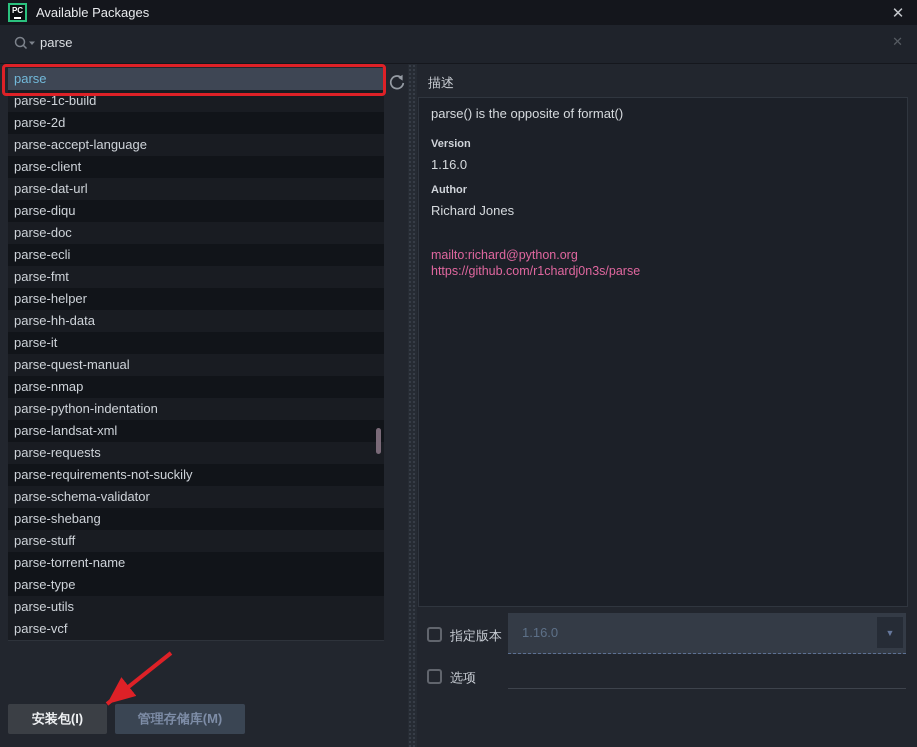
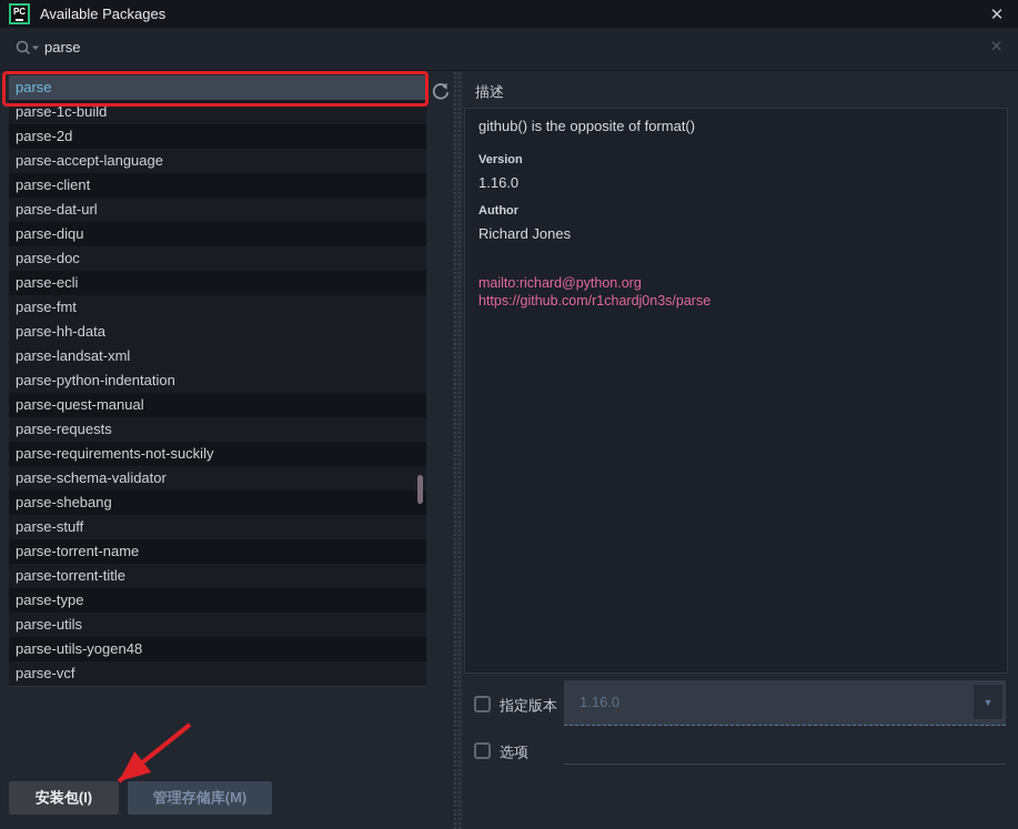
  PC
  Available Packages
  ✕
  parse
  ✕
  parse
  parse-1c-build
  parse-2d
  parse-accept-language
  parse-client
  parse-dat-url
  parse-diqu
  parse-doc
  parse-ecli
  parse-fmt
- parse-helper
  parse-hh-data
- parse-it
- parse-quest-manual
+ parse-landsat-xml
- parse-nmap
  parse-python-indentation
- parse-landsat-xml
+ parse-quest-manual
  parse-requests
  parse-requirements-not-suckily
  parse-schema-validator
  parse-shebang
  parse-stuff
  parse-torrent-name
+ parse-torrent-title
  parse-type
  parse-utils
+ parse-utils-yogen48
  parse-vcf
  描述
- parse() is the opposite of format()
+ github() is the opposite of format()
  Version
  1.16.0
  Author
  Richard Jones
  mailto:richard@python.org
  https://github.com/r1chardj0n3s/parse
  指定版本
  1.16.0
  ▼
  选项
  安装包(I)
  管理存储库(M)
